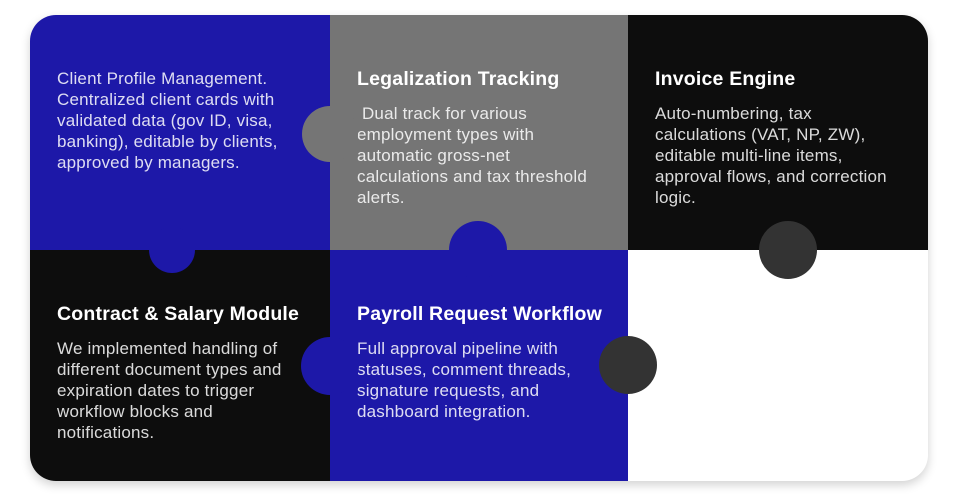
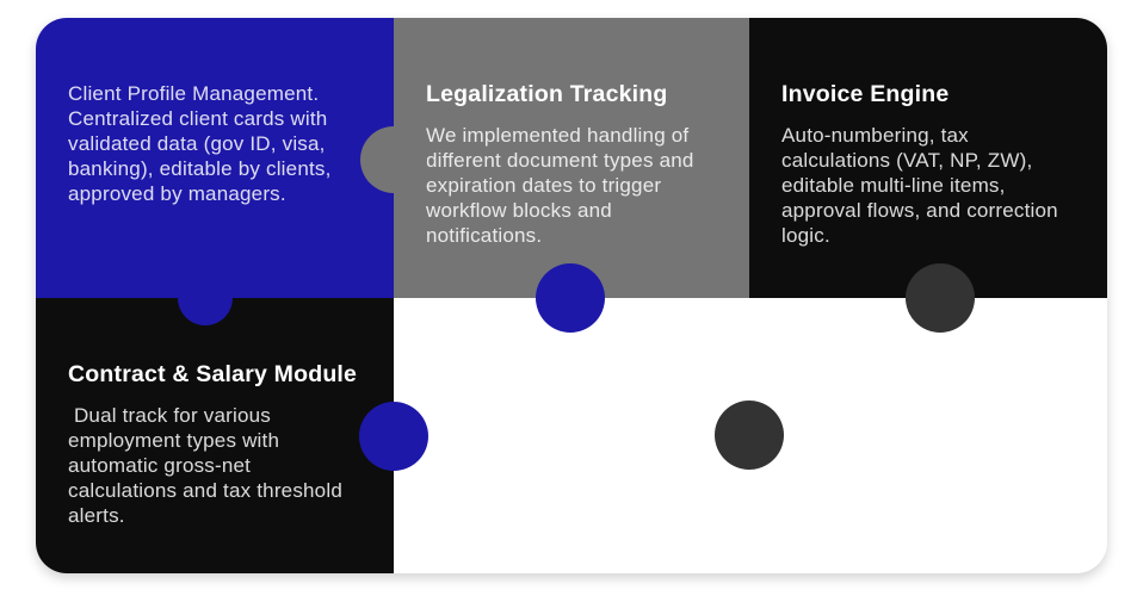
  Client Profile Management. Centralized client cards with validated data (gov ID, visa, banking), editable by clients, approved by managers.
  Legalization Tracking
- Dual track for various employment types with automatic gross-net calculations and tax threshold alerts.
+ We implemented handling of different document types and expiration dates to trigger workflow blocks and notifications.
  Invoice Engine
  Auto-numbering, tax calculations (VAT, NP, ZW), editable multi-line items, approval flows, and correction logic.
  Contract & Salary Module
- We implemented handling of different document types and expiration dates to trigger workflow blocks and notifications.
+ Dual track for various employment types with automatic gross-net calculations and tax threshold alerts.
- Payroll Request Workflow
- Full approval pipeline with statuses, comment threads, signature requests, and dashboard integration.
